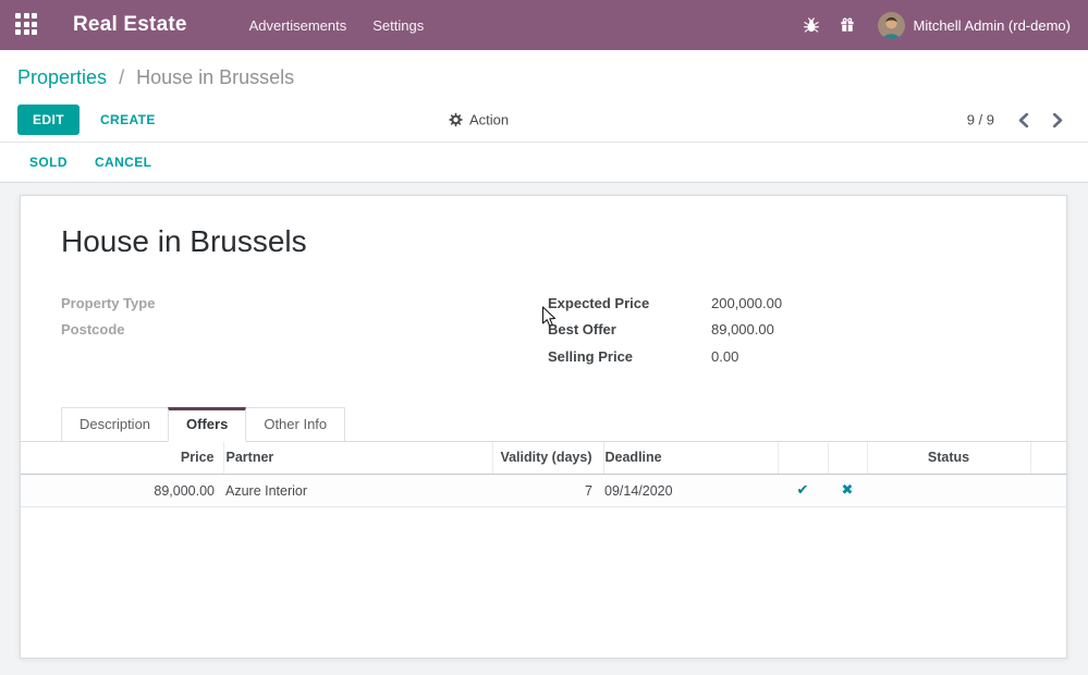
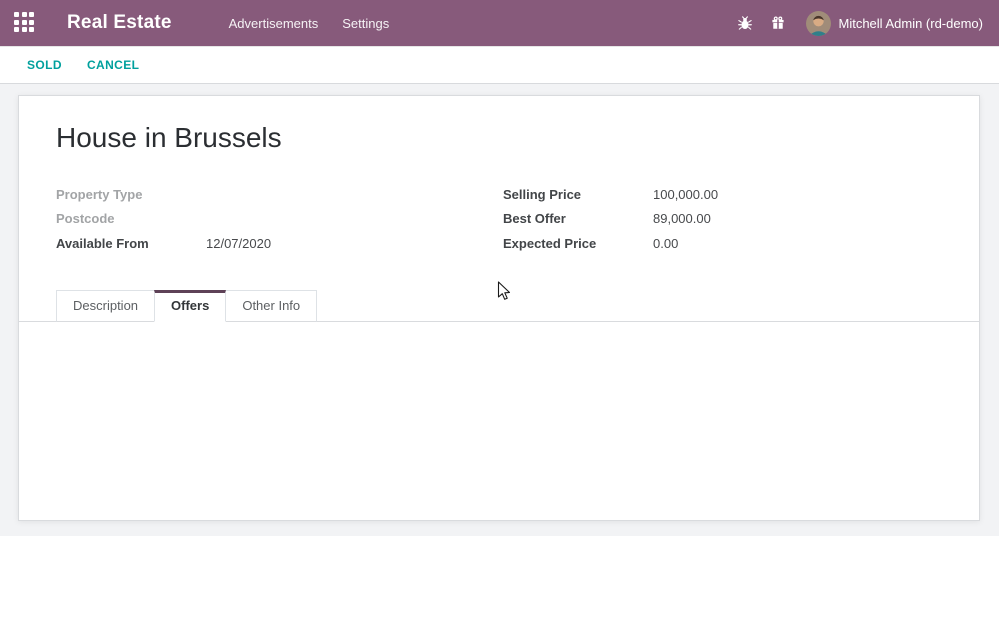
  Real Estate
  Advertisements
  Settings
  Mitchell Admin (rd-demo)
- Properties / House in Brussels
- EDIT
- CREATE
- Action
- 9 / 9
  SOLD
  CANCEL
  House in Brussels
  Property Type
  Postcode
+ Available From
+ 12/07/2020
- Expected Price
+ Selling Price
- 200,000.00
+ 100,000.00
  Best Offer
  89,000.00
- Selling Price
+ Expected Price
  0.00
  Description
  Offers
  Other Info
- Price	Partner	Validity (days)	Deadline			Status
- 89,000.00	Azure Interior	7	09/14/2020	✔	✖
